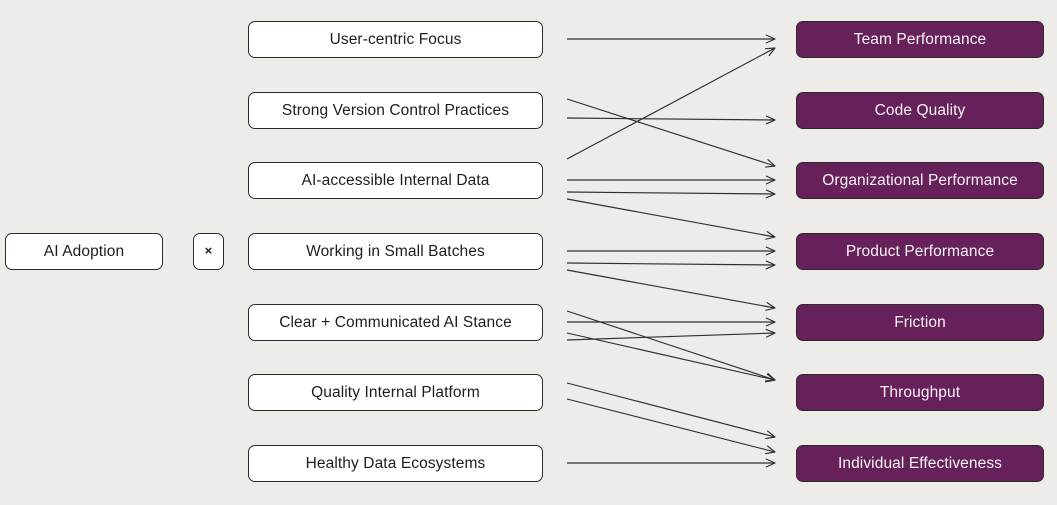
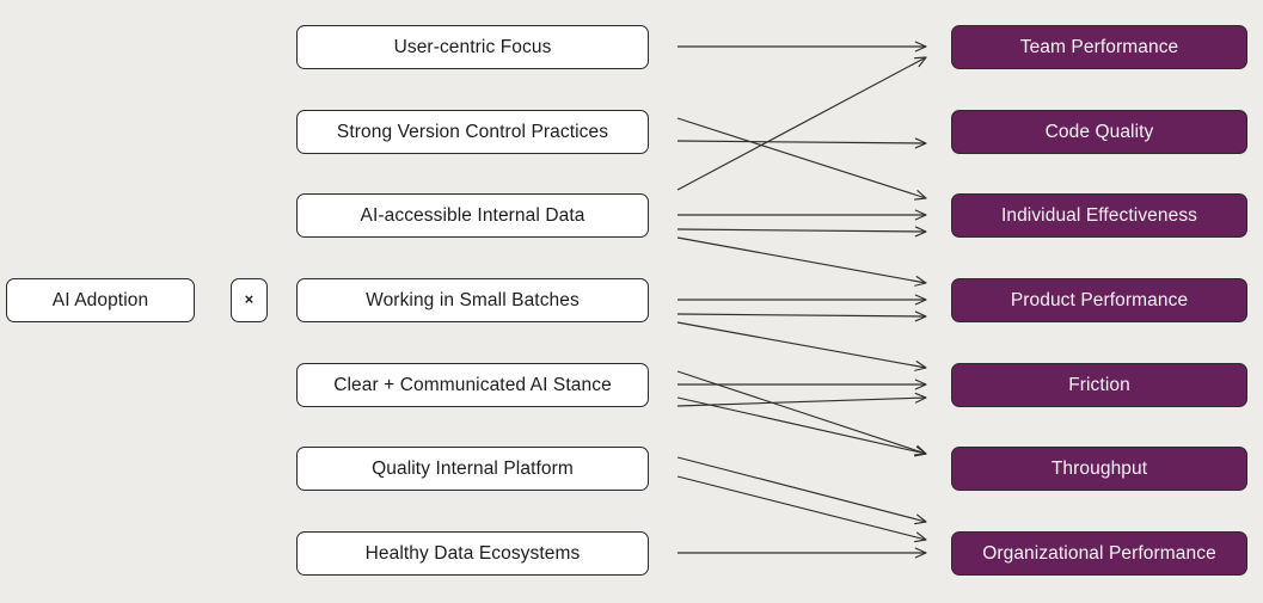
  AI Adoption
  ×
  User-centric Focus
  Strong Version Control Practices
  AI-accessible Internal Data
  Working in Small Batches
  Clear + Communicated AI Stance
  Quality Internal Platform
  Healthy Data Ecosystems
  Team Performance
  Code Quality
- Organizational Performance
+ Individual Effectiveness
  Product Performance
  Friction
  Throughput
- Individual Effectiveness
+ Organizational Performance
